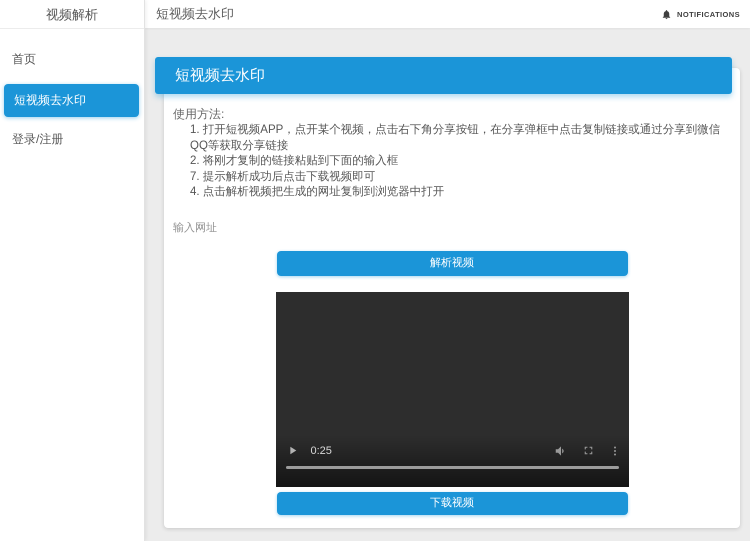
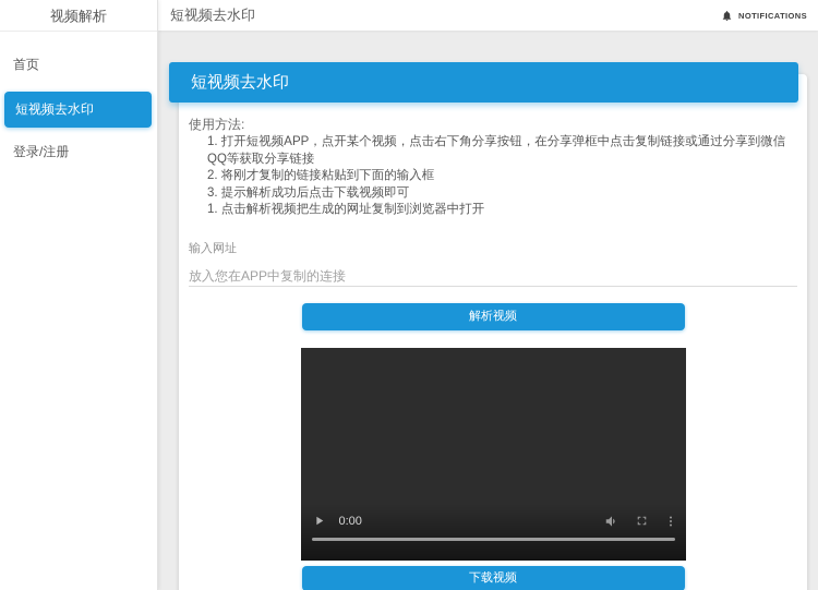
  视频解析
  首页
  短视频去水印
  登录/注册
  短视频去水印
  NOTIFICATIONS
  短视频去水印
  使用方法:
  1. 打开短视频APP，点开某个视频，点击右下角分享按钮，在分享弹框中点击复制链接或通过分享到微信QQ等获取分享链接
  2. 将刚才复制的链接粘贴到下面的输入框
- 7. 提示解析成功后点击下载视频即可
+ 3. 提示解析成功后点击下载视频即可
- 4. 点击解析视频把生成的网址复制到浏览器中打开
+ 1. 点击解析视频把生成的网址复制到浏览器中打开
  输入网址
+ 放入您在APP中复制的连接
  解析视频
- 0:25
+ 0:00
  下载视频
